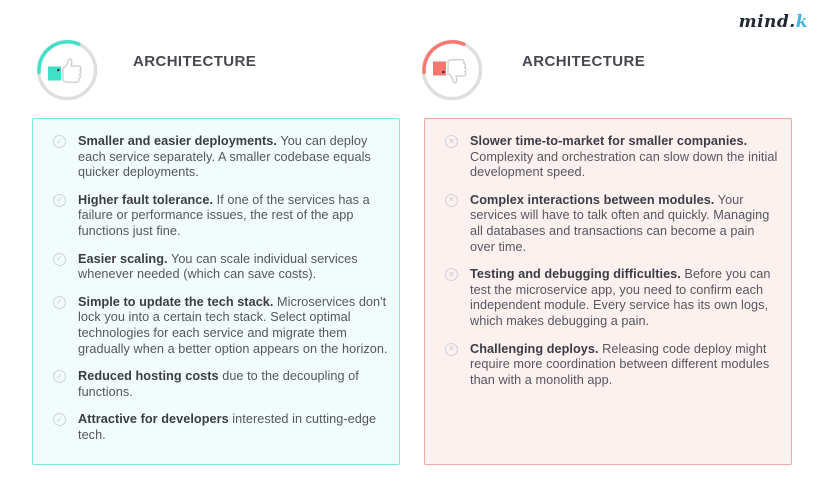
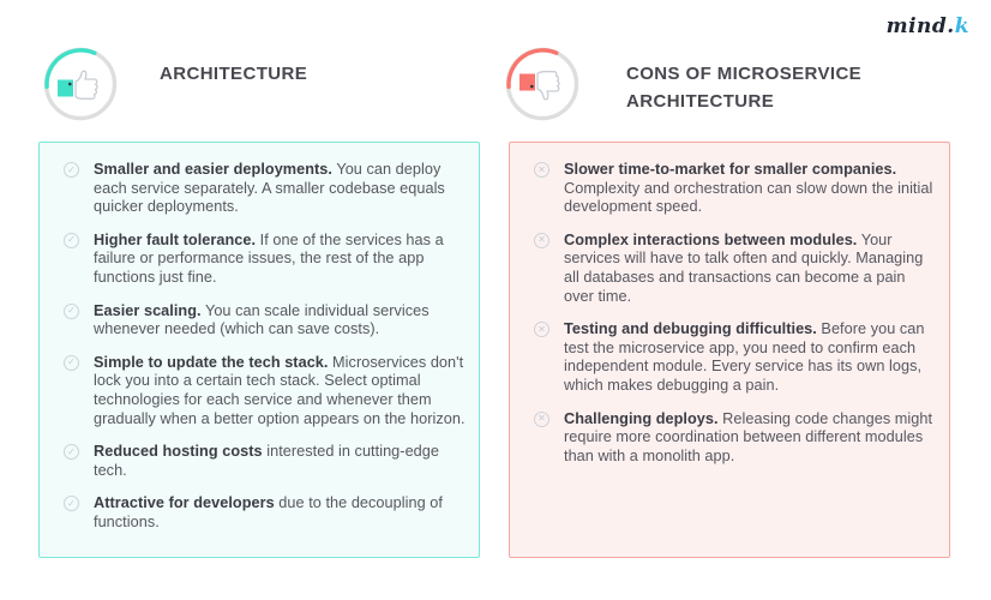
  mind.k
  ARCHITECTURE
+ CONS OF MICROSERVICE
  ARCHITECTURE
  ✓
  Smaller and easier deployments. You can deploy each service separately. A smaller codebase equals quicker deployments.
  ✓
  Higher fault tolerance. If one of the services has a failure or performance issues, the rest of the app functions just fine.
  ✓
  Easier scaling. You can scale individual services whenever needed (which can save costs).
  ✓
- Simple to update the tech stack. Microservices don't lock you into a certain tech stack. Select optimal technologies for each service and migrate them gradually when a better option appears on the horizon.
+ Simple to update the tech stack. Microservices don't lock you into a certain tech stack. Select optimal technologies for each service and whenever them gradually when a better option appears on the horizon.
  ✓
- Reduced hosting costs due to the decoupling of functions.
+ Reduced hosting costs interested in cutting-edge tech.
  ✓
- Attractive for developers interested in cutting-edge tech.
+ Attractive for developers due to the decoupling of functions.
  ✕
  Slower time-to-market for smaller companies. Complexity and orchestration can slow down the initial development speed.
  ✕
  Complex interactions between modules. Your services will have to talk often and quickly. Managing all databases and transactions can become a pain over time.
  ✕
  Testing and debugging difficulties. Before you can test the microservice app, you need to confirm each independent module. Every service has its own logs, which makes debugging a pain.
  ✕
- Challenging deploys. Releasing code deploy might require more coordination between different modules than with a monolith app.
+ Challenging deploys. Releasing code changes might require more coordination between different modules than with a monolith app.
